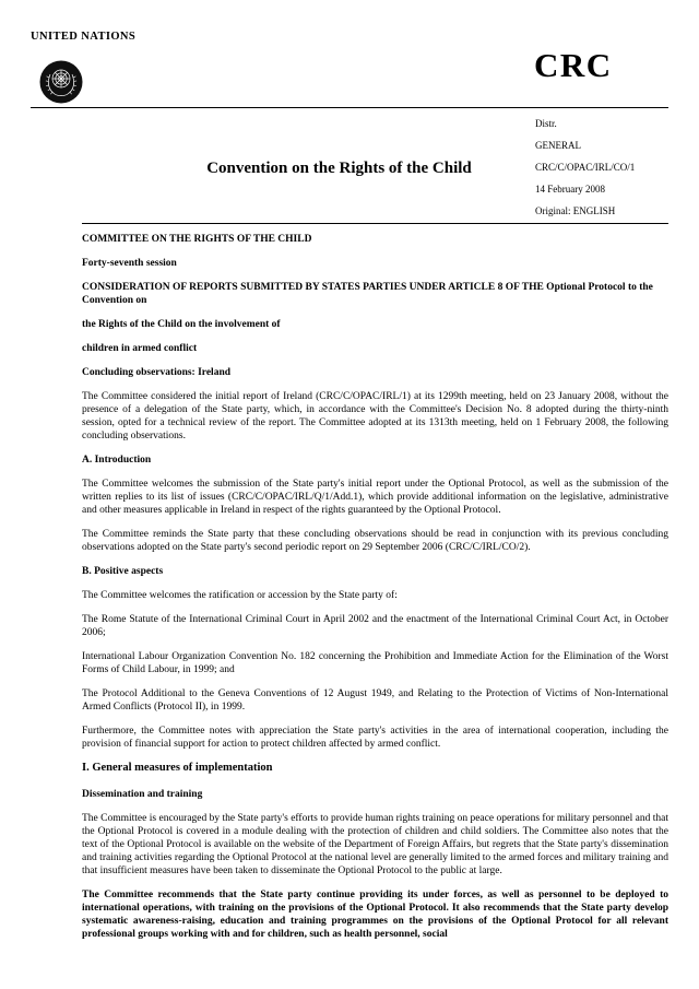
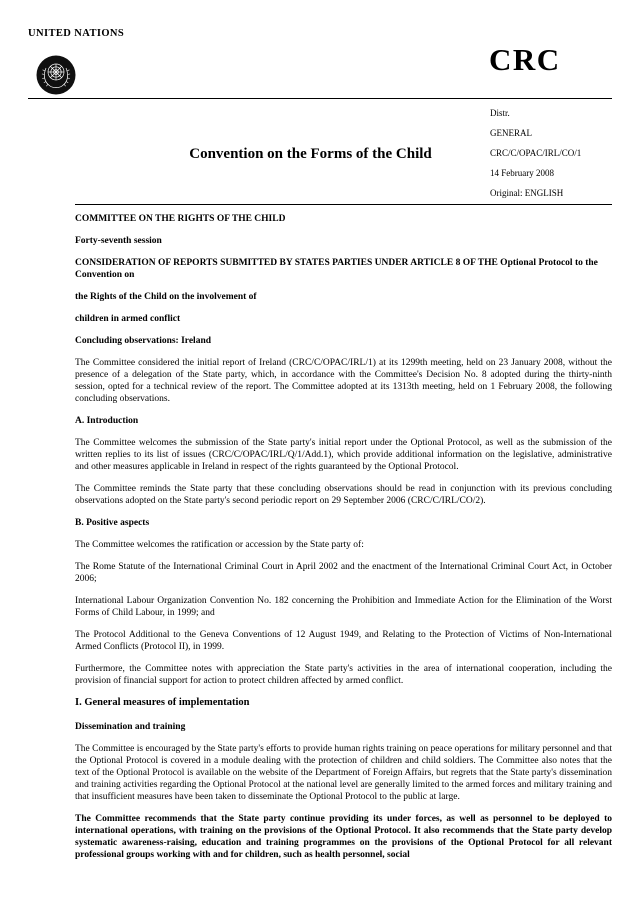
  UNITED NATIONS
  CRC
- Convention on the Rights of the Child
+ Convention on the Forms of the Child
  Distr.
  GENERAL
  CRC/C/OPAC/IRL/CO/1
  14 February 2008
  Original: ENGLISH
  COMMITTEE ON THE RIGHTS OF THE CHILD
  Forty-seventh session
  CONSIDERATION OF REPORTS SUBMITTED BY STATES PARTIES UNDER ARTICLE 8 OF THE Optional Protocol to the Convention on
  the Rights of the Child on the involvement of
  children in armed conflict
  Concluding observations: Ireland
  The Committee considered the initial report of Ireland (CRC/C/OPAC/IRL/1) at its 1299th meeting, held on 23 January 2008, without the presence of a delegation of the State party, which, in accordance with the Committee's Decision No. 8 adopted during the thirty-ninth session, opted for a technical review of the report. The Committee adopted at its 1313th meeting, held on 1 February 2008, the following concluding observations.
  A. Introduction
  The Committee welcomes the submission of the State party's initial report under the Optional Protocol, as well as the submission of the written replies to its list of issues (CRC/C/OPAC/IRL/Q/1/Add.1), which provide additional information on the legislative, administrative and other measures applicable in Ireland in respect of the rights guaranteed by the Optional Protocol.
  The Committee reminds the State party that these concluding observations should be read in conjunction with its previous concluding observations adopted on the State party's second periodic report on 29 September 2006 (CRC/C/IRL/CO/2).
  B. Positive aspects
  The Committee welcomes the ratification or accession by the State party of:
  The Rome Statute of the International Criminal Court in April 2002 and the enactment of the International Criminal Court Act, in October 2006;
  International Labour Organization Convention No. 182 concerning the Prohibition and Immediate Action for the Elimination of the Worst Forms of Child Labour, in 1999; and
  The Protocol Additional to the Geneva Conventions of 12 August 1949, and Relating to the Protection of Victims of Non-International Armed Conflicts (Protocol II), in 1999.
  Furthermore, the Committee notes with appreciation the State party's activities in the area of international cooperation, including the provision of financial support for action to protect children affected by armed conflict.
  I. General measures of implementation
  Dissemination and training
  The Committee is encouraged by the State party's efforts to provide human rights training on peace operations for military personnel and that the Optional Protocol is covered in a module dealing with the protection of children and child soldiers. The Committee also notes that the text of the Optional Protocol is available on the website of the Department of Foreign Affairs, but regrets that the State party's dissemination and training activities regarding the Optional Protocol at the national level are generally limited to the armed forces and military training and that insufficient measures have been taken to disseminate the Optional Protocol to the public at large.
  The Committee recommends that the State party continue providing its under forces, as well as personnel to be deployed to international operations, with training on the provisions of the Optional Protocol. It also recommends that the State party develop systematic awareness-raising, education and training programmes on the provisions of the Optional Protocol for all relevant professional groups working with and for children, such as health personnel, social
